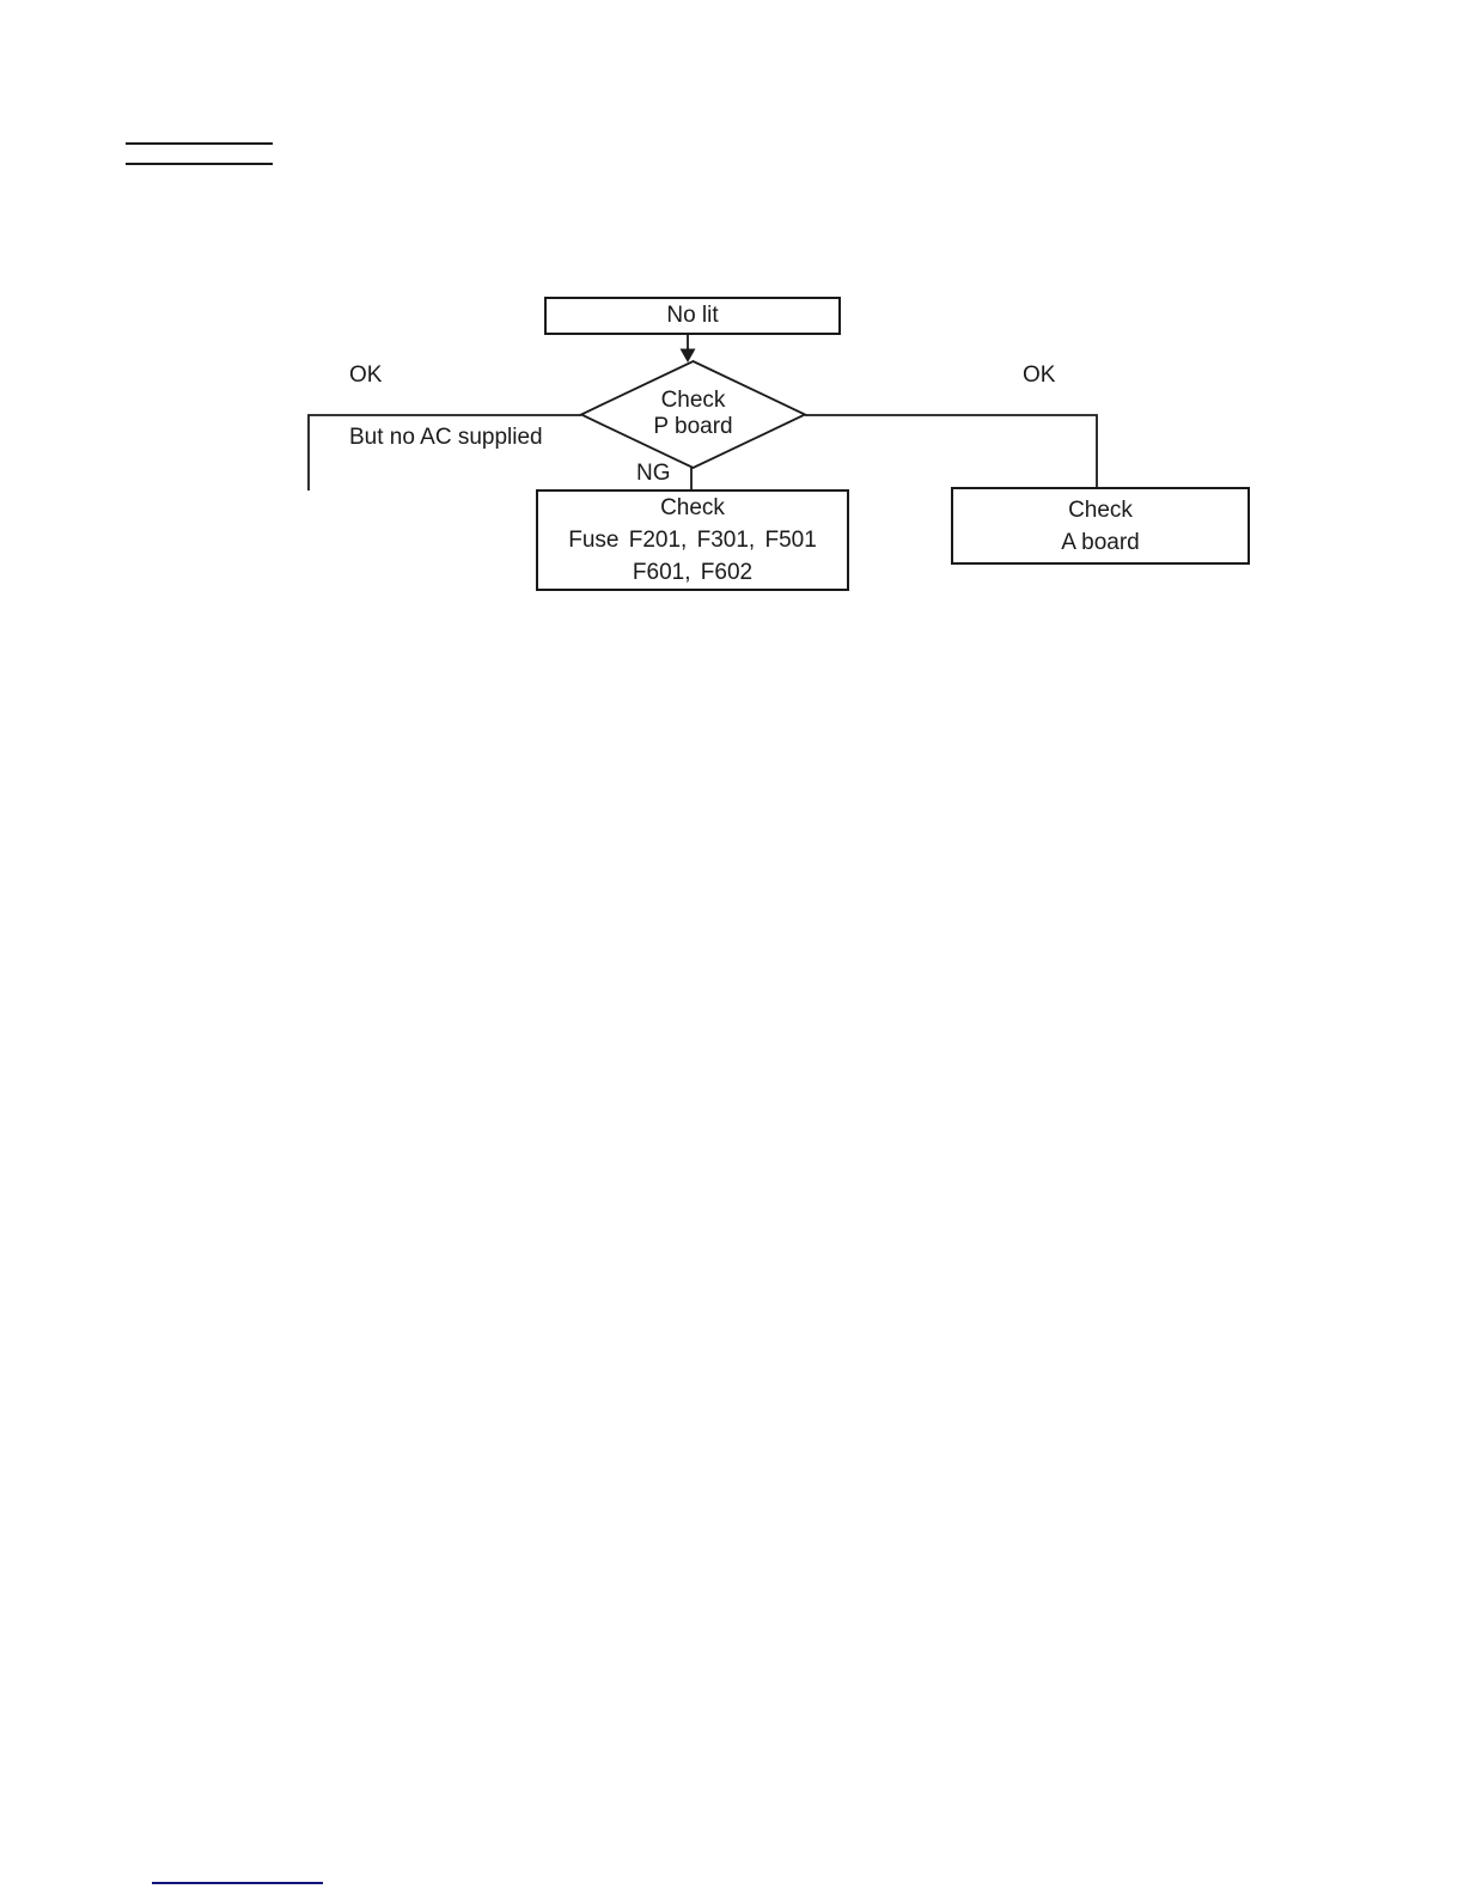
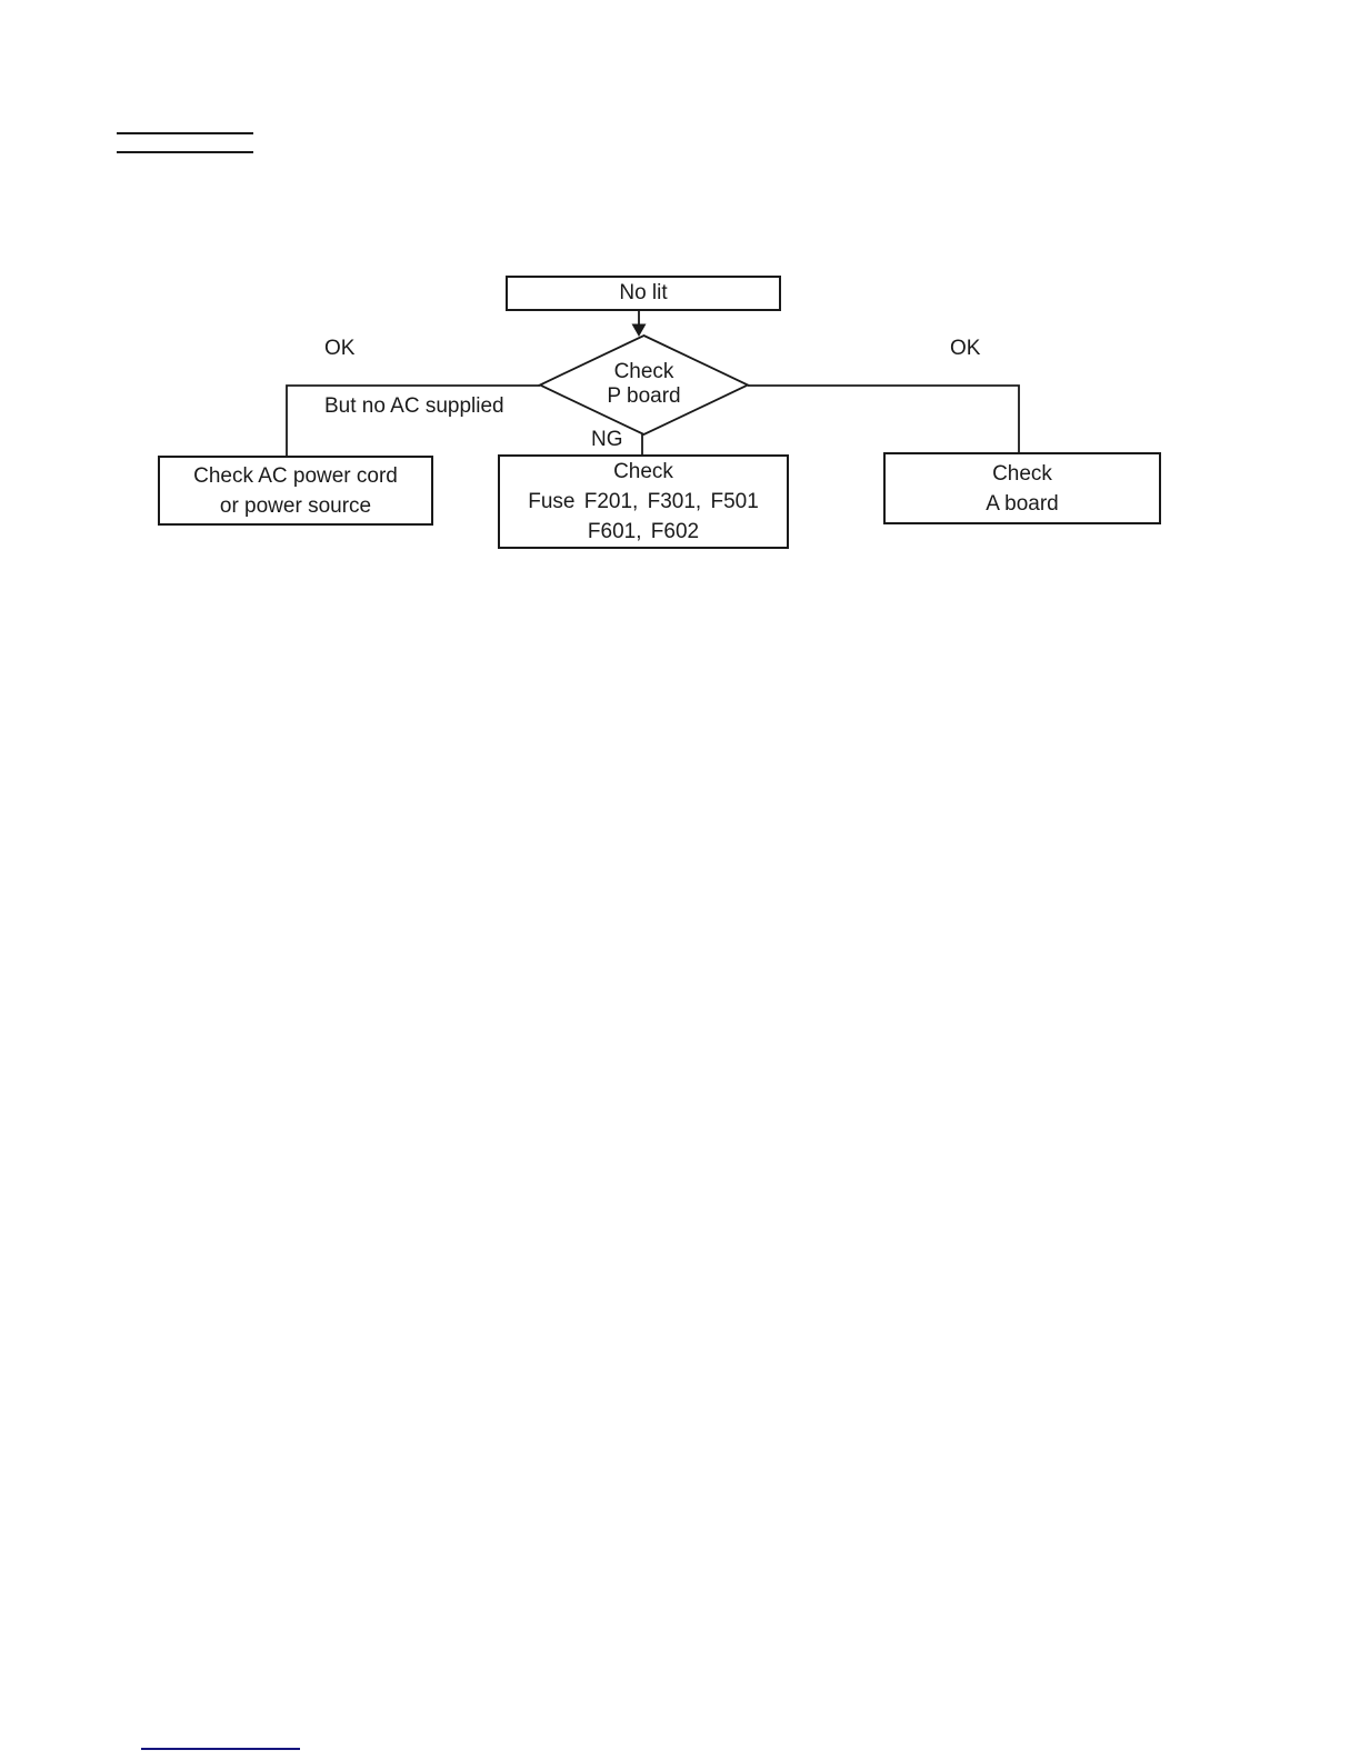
  No lit
  Check
  P board
  OK
  But no AC supplied
  NG
  OK
+ Check AC power cord
+ or power source
  Check
  Fuse F201, F301, F501
  F601, F602
  Check
  A board
